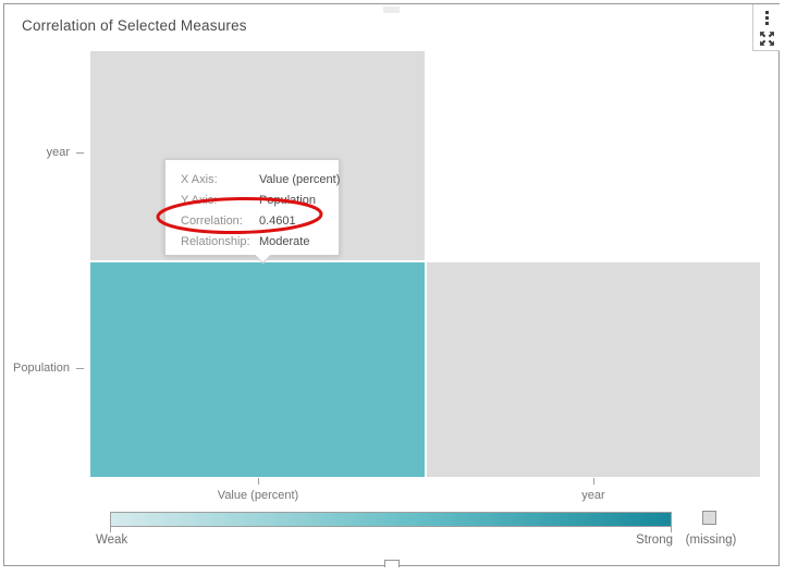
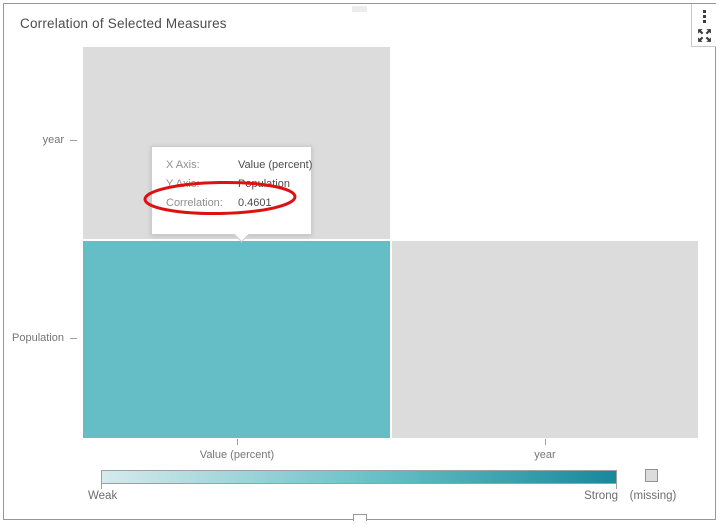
  Correlation of Selected Measures
  year
  Population
  Value (percent)
  year
  X Axis: Value (percent)
  Correlation: 0.4601
- Relationship: Moderate
  Weak
  Strong
  (missing)
